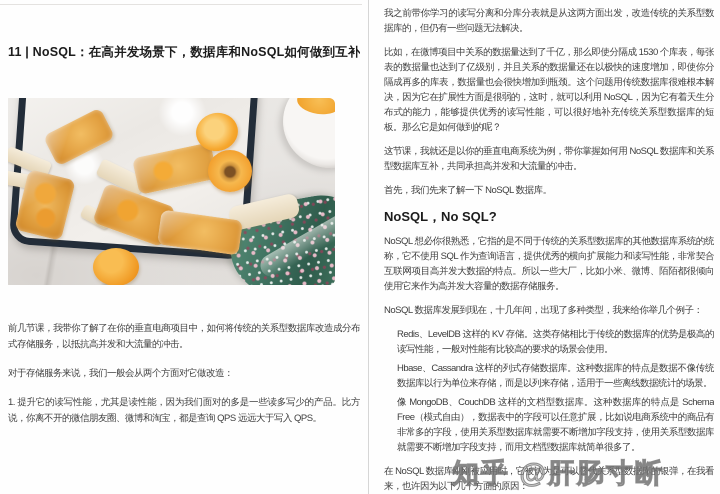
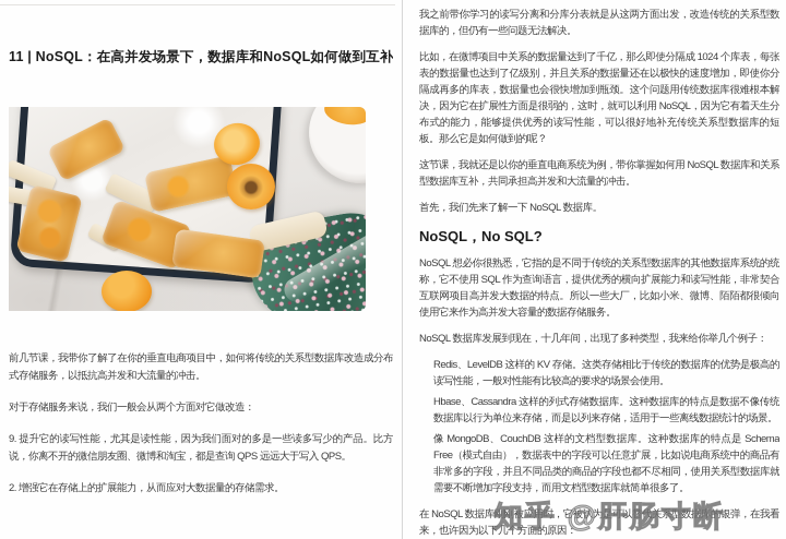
  11 | NoSQL：在高并发场景下，数据库和NoSQL如何做到互补
  前几节课，我带你了解了在你的垂直电商项目中，如何将传统的关系型数据库改造成分布式存储服务，以抵抗高并发和大流量的冲击。
  对于存储服务来说，我们一般会从两个方面对它做改造：
- 1. 提升它的读写性能，尤其是读性能，因为我们面对的多是一些读多写少的产品。比方说，你离不开的微信朋友圈、微博和淘宝，都是查询 QPS 远远大于写入 QPS。
+ 9. 提升它的读写性能，尤其是读性能，因为我们面对的多是一些读多写少的产品。比方说，你离不开的微信朋友圈、微博和淘宝，都是查询 QPS 远远大于写入 QPS。
+ 2. 增强它在存储上的扩展能力，从而应对大数据量的存储需求。
  我之前带你学习的读写分离和分库分表就是从这两方面出发，改造传统的关系型数据库的，但仍有一些问题无法解决。
- 比如，在微博项目中关系的数据量达到了千亿，那么即使分隔成 1530 个库表，每张表的数据量也达到了亿级别，并且关系的数据量还在以极快的速度增加，即使你分隔成再多的库表，数据量也会很快增加到瓶颈。这个问题用传统数据库很难根本解决，因为它在扩展性方面是很弱的，这时，就可以利用 NoSQL，因为它有着天生分布式的能力，能够提供优秀的读写性能，可以很好地补充传统关系型数据库的短板。那么它是如何做到的呢？
+ 比如，在微博项目中关系的数据量达到了千亿，那么即使分隔成 1024 个库表，每张表的数据量也达到了亿级别，并且关系的数据量还在以极快的速度增加，即使你分隔成再多的库表，数据量也会很快增加到瓶颈。这个问题用传统数据库很难根本解决，因为它在扩展性方面是很弱的，这时，就可以利用 NoSQL，因为它有着天生分布式的能力，能够提供优秀的读写性能，可以很好地补充传统关系型数据库的短板。那么它是如何做到的呢？
  这节课，我就还是以你的垂直电商系统为例，带你掌握如何用 NoSQL 数据库和关系型数据库互补，共同承担高并发和大流量的冲击。
  首先，我们先来了解一下 NoSQL 数据库。
  NoSQL，No SQL?
  NoSQL 想必你很熟悉，它指的是不同于传统的关系型数据库的其他数据库系统的统称，它不使用 SQL 作为查询语言，提供优秀的横向扩展能力和读写性能，非常契合互联网项目高并发大数据的特点。所以一些大厂，比如小米、微博、陌陌都很倾向使用它来作为高并发大容量的数据存储服务。
  NoSQL 数据库发展到现在，十几年间，出现了多种类型，我来给你举几个例子：
  Redis、LevelDB 这样的 KV 存储。这类存储相比于传统的数据库的优势是极高的读写性能，一般对性能有比较高的要求的场景会使用。
  Hbase、Cassandra 这样的列式存储数据库。这种数据库的特点是数据不像传统数据库以行为单位来存储，而是以列来存储，适用于一些离线数据统计的场景。
- 像 MongoDB、CouchDB 这样的文档型数据库。这种数据库的特点是 Schema Free（模式自由），数据表中的字段可以任意扩展，比如说电商系统中的商品有非常多的字段，使用关系型数据库就需要不断增加字段支持，使用关系型数据库就需要不断增加字段支持，而用文档型数据库就简单很多了。
+ 像 MongoDB、CouchDB 这样的文档型数据库。这种数据库的特点是 Schema Free（模式自由），数据表中的字段可以任意扩展，比如说电商系统中的商品有非常多的字段，并且不同品类的商品的字段也都不尽相同，使用关系型数据库就需要不断增加字段支持，而用文档型数据库就简单很多了。
  在 NoSQL 数据库刚刚被应用时，它被认为是可以替代关系型数据库的银弹，在我看来，也许因为以下几个方面的原因：
  知乎 @肝肠寸断
